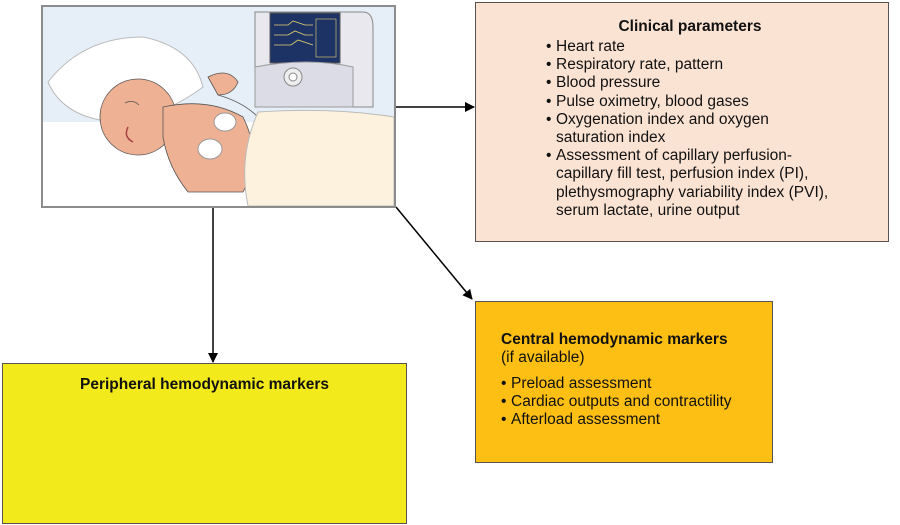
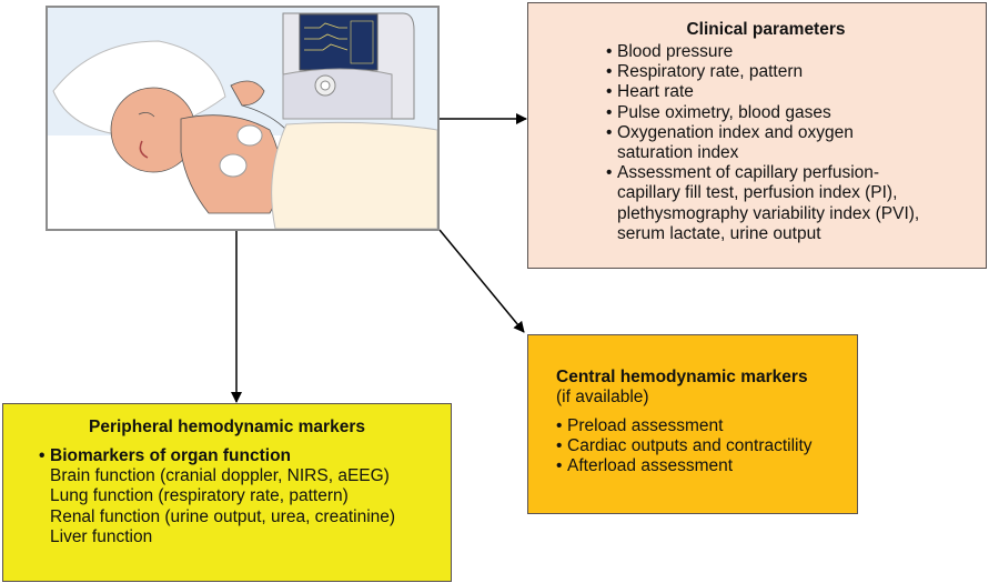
  Clinical parameters
- • Heart rate
+ • Blood pressure
  • Respiratory rate, pattern
- • Blood pressure
+ • Heart rate
  • Pulse oximetry, blood gases
  • Oxygenation index and oxygen
  saturation index
  • Assessment of capillary perfusion-
  capillary fill test, perfusion index (PI),
  plethysmography variability index (PVI),
  serum lactate, urine output
  Central hemodynamic markers
  (if available)
  • Preload assessment
  • Cardiac outputs and contractility
  • Afterload assessment
  Peripheral hemodynamic markers
+ • Biomarkers of organ function
+ Brain function (cranial doppler, NIRS, aEEG)
+ Lung function (respiratory rate, pattern)
+ Renal function (urine output, urea, creatinine)
+ Liver function
